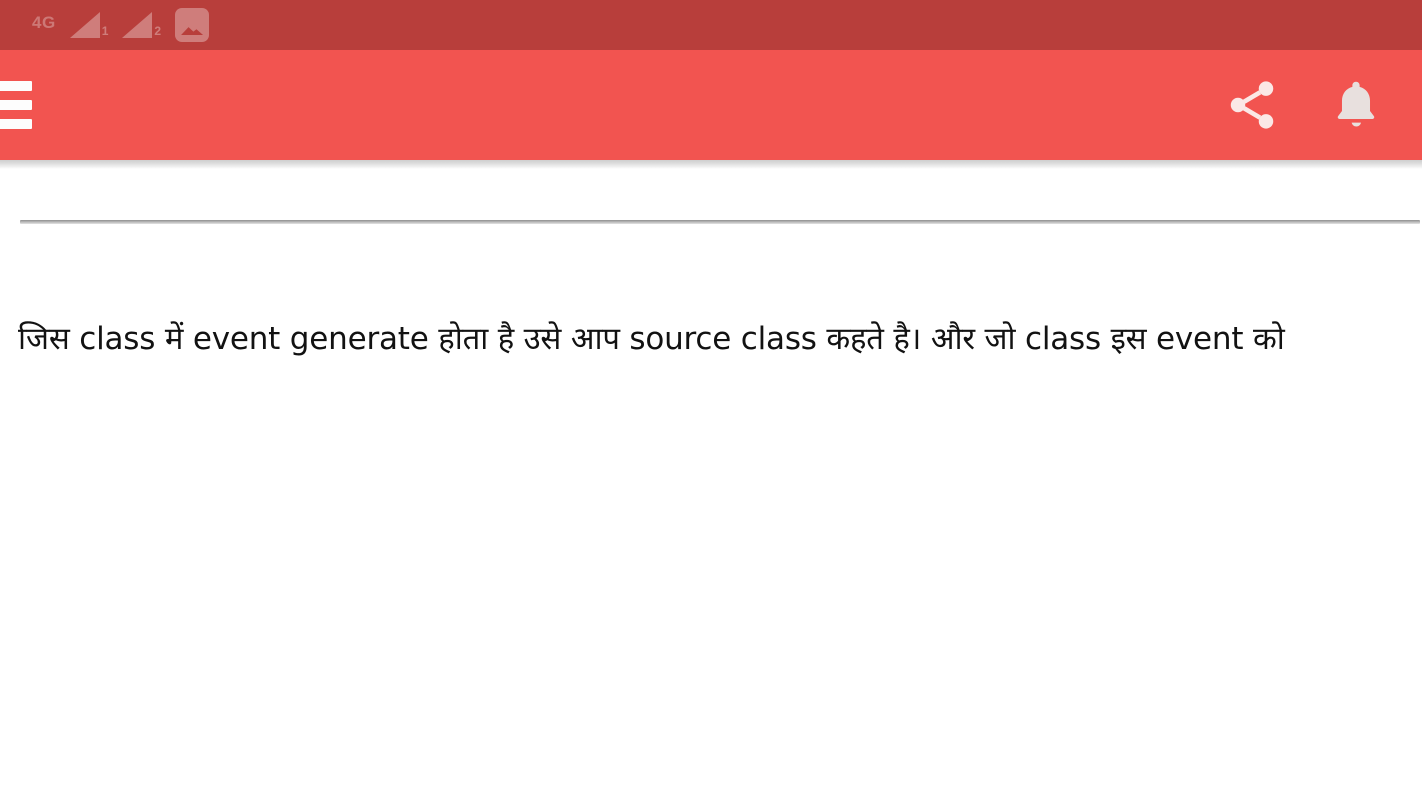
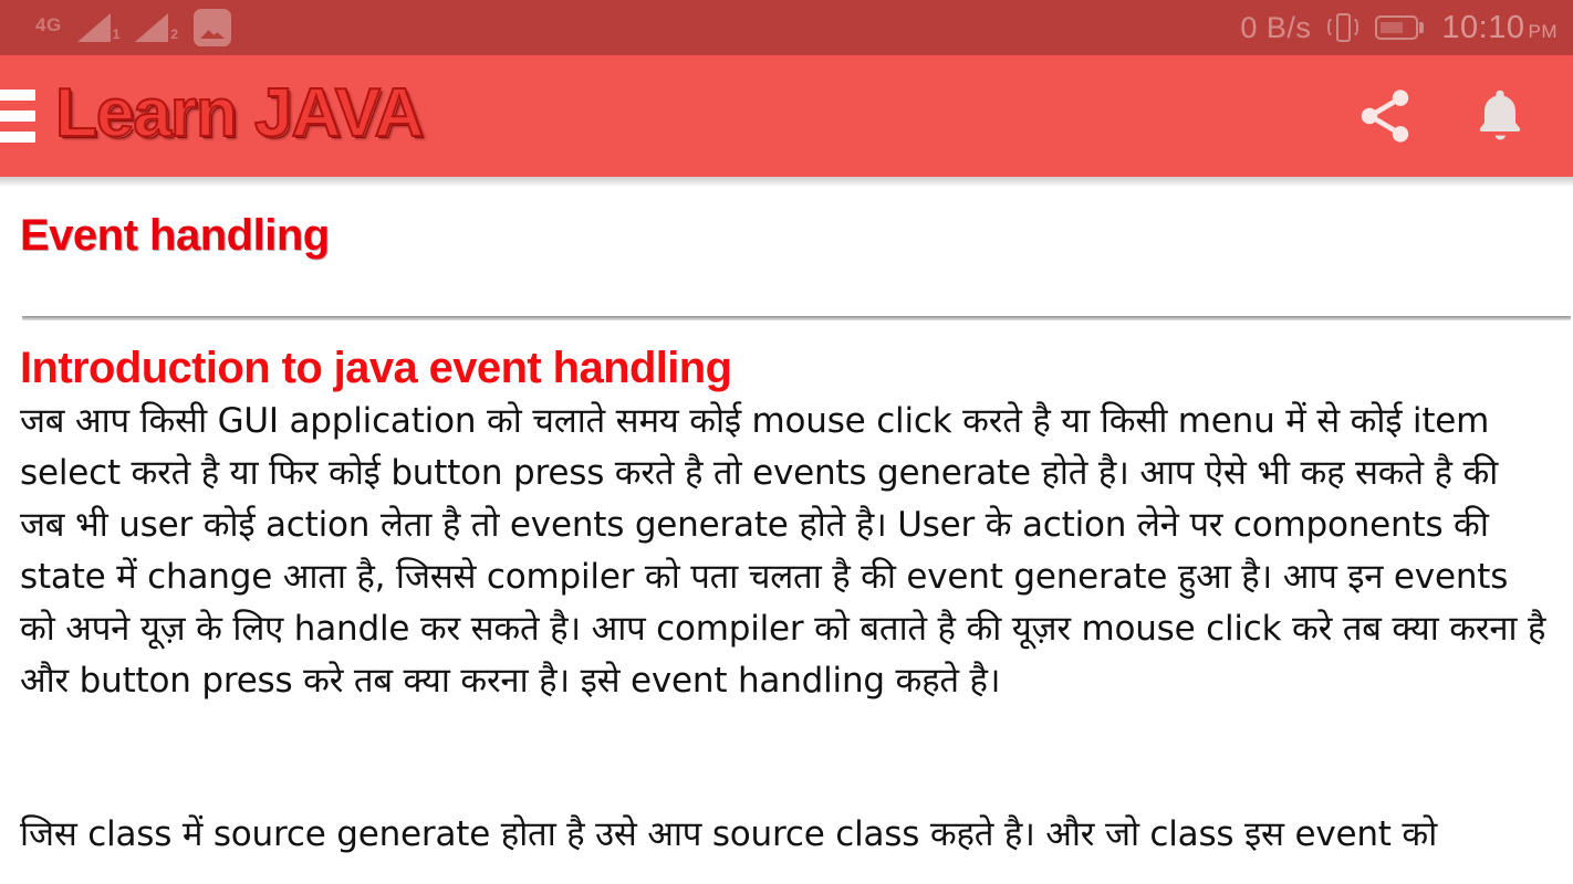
  4G
  1
  2
+ 0 B/s
+ 10:10 PM
+ Learn JAVA
+ Event handling
+ Introduction to java event handling
+ जब आप किसी GUI application को चलाते समय कोई mouse click करते है या किसी menu में से कोई item select करते है या फिर कोई button press करते है तो events generate होते है। आप ऐसे भी कह सकते है की जब भी user कोई action लेता है तो events generate होते है। User के action लेने पर components की state में change आता है, जिससे compiler को पता चलता है की event generate हुआ है। आप इन events को अपने यूज़ के लिए handle कर सकते है। आप compiler को बताते है की यूज़र mouse click करे तब क्या करना है और button press करे तब क्या करना है। इसे event handling कहते है।
- जिस class में event generate होता है उसे आप source class कहते है। और जो class इस event को
+ जिस class में source generate होता है उसे आप source class कहते है। और जो class इस event को
